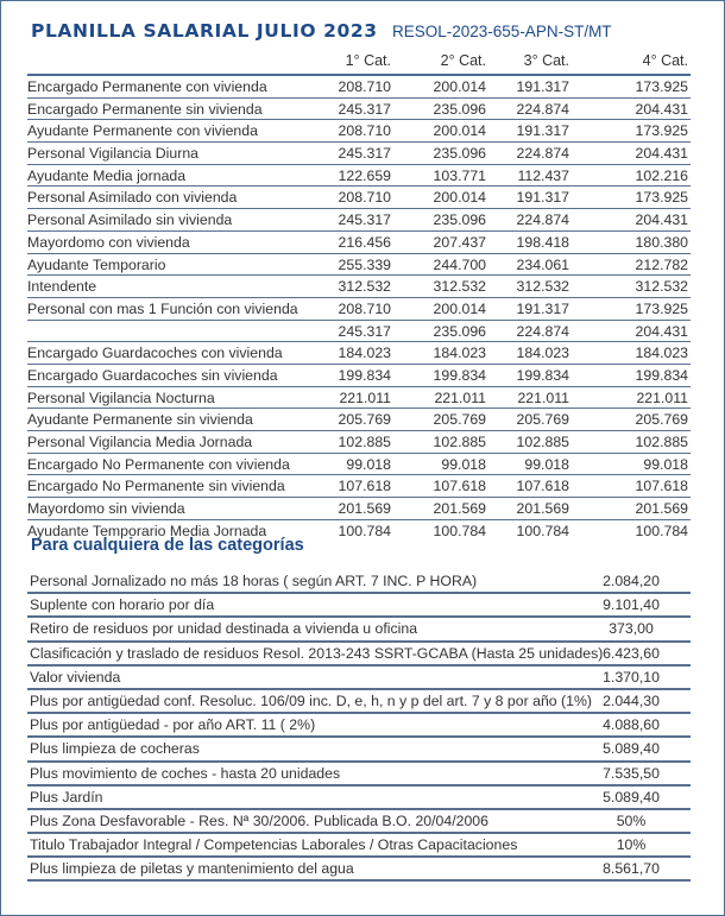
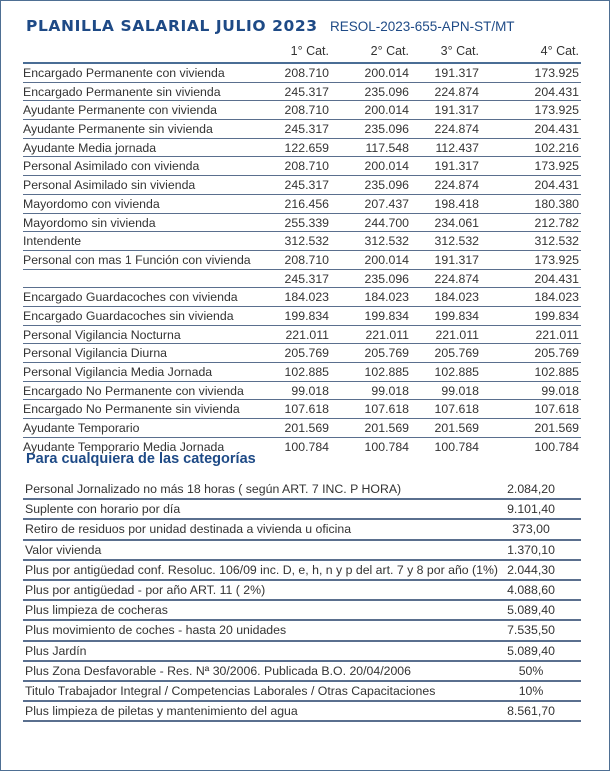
  PLANILLA SALARIAL JULIO 2023
  RESOL-2023-655-APN-ST/MT
  1° Cat.
  2° Cat.
  3° Cat.
  4° Cat.
  Encargado Permanente con vivienda
  208.710
  200.014
  191.317
  173.925
  Encargado Permanente sin vivienda
  245.317
  235.096
  224.874
  204.431
  Ayudante Permanente con vivienda
  208.710
  200.014
  191.317
  173.925
- Personal Vigilancia Diurna
+ Ayudante Permanente sin vivienda
  245.317
  235.096
  224.874
  204.431
  Ayudante Media jornada
  122.659
- 103.771
+ 117.548
  112.437
  102.216
  Personal Asimilado con vivienda
  208.710
  200.014
  191.317
  173.925
  Personal Asimilado sin vivienda
  245.317
  235.096
  224.874
  204.431
  Mayordomo con vivienda
  216.456
  207.437
  198.418
  180.380
- Ayudante Temporario
+ Mayordomo sin vivienda
  255.339
  244.700
  234.061
  212.782
  Intendente
  312.532
  312.532
  312.532
  312.532
  Personal con mas 1 Función con vivienda
  208.710
  200.014
  191.317
  173.925
  245.317
  235.096
  224.874
  204.431
  Encargado Guardacoches con vivienda
  184.023
  184.023
  184.023
  184.023
  Encargado Guardacoches sin vivienda
  199.834
  199.834
  199.834
  199.834
  Personal Vigilancia Nocturna
  221.011
  221.011
  221.011
  221.011
- Ayudante Permanente sin vivienda
+ Personal Vigilancia Diurna
  205.769
  205.769
  205.769
  205.769
  Personal Vigilancia Media Jornada
  102.885
  102.885
  102.885
  102.885
  Encargado No Permanente con vivienda
  99.018
  99.018
  99.018
  99.018
  Encargado No Permanente sin vivienda
  107.618
  107.618
  107.618
  107.618
- Mayordomo sin vivienda
+ Ayudante Temporario
  201.569
  201.569
  201.569
  201.569
  Ayudante Temporario Media Jornada
  100.784
  100.784
  100.784
  100.784
  Para cualquiera de las categorías
  Personal Jornalizado no más 18 horas ( según ART. 7 INC. P HORA)
  2.084,20
  Suplente con horario por día
  9.101,40
  Retiro de residuos por unidad destinada a vivienda u oficina
  373,00
- Clasificación y traslado de residuos Resol. 2013-243 SSRT-GCABA (Hasta 25 unidades)
- 6.423,60
  Valor vivienda
  1.370,10
  Plus por antigüedad conf. Resoluc. 106/09 inc. D, e, h, n y p del art. 7 y 8 por año (1%)
  2.044,30
  Plus por antigüedad - por año ART. 11 ( 2%)
  4.088,60
  Plus limpieza de cocheras
  5.089,40
  Plus movimiento de coches - hasta 20 unidades
  7.535,50
  Plus Jardín
  5.089,40
  Plus Zona Desfavorable - Res. Nª 30/2006. Publicada B.O. 20/04/2006
  50%
  Titulo Trabajador Integral / Competencias Laborales / Otras Capacitaciones
  10%
  Plus limpieza de piletas y mantenimiento del agua
  8.561,70
